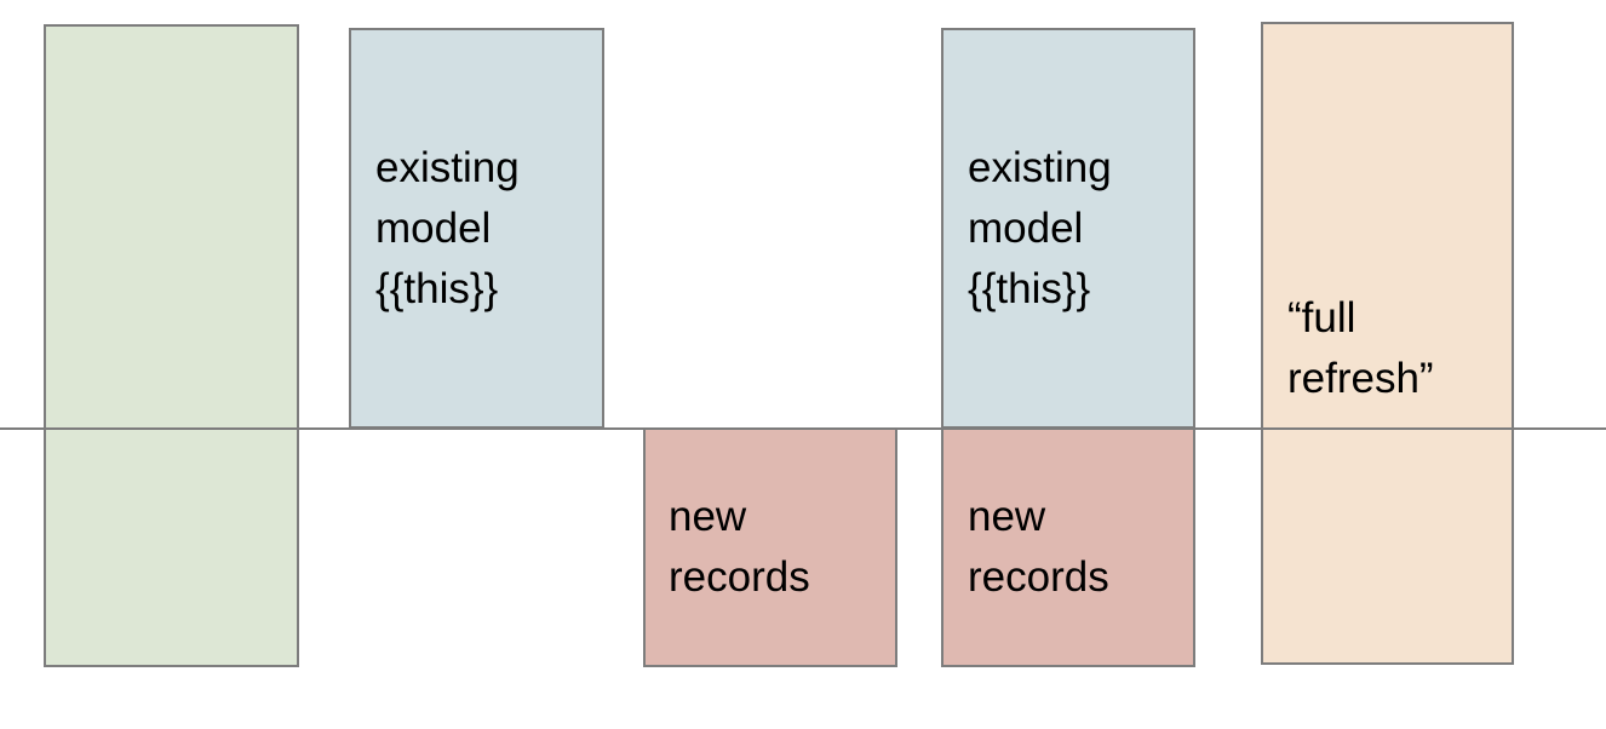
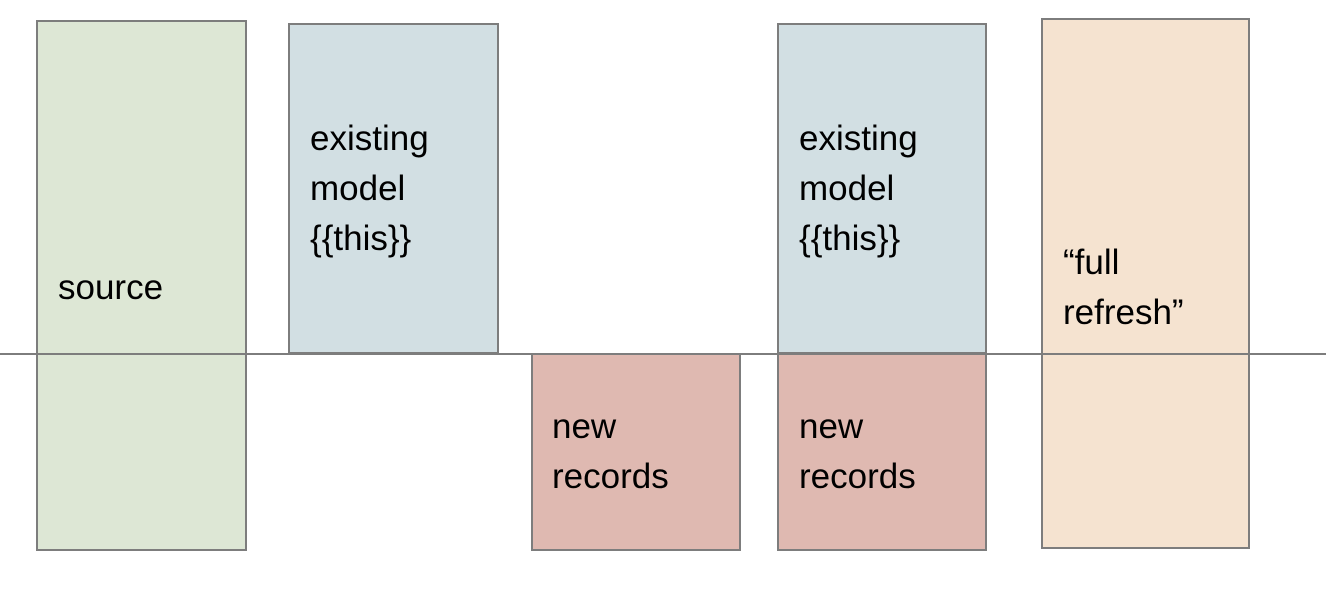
+ source
  existing
  model
  {{this}}
  new
  records
  existing
  model
  {{this}}
  new
  records
  “full
  refresh”
